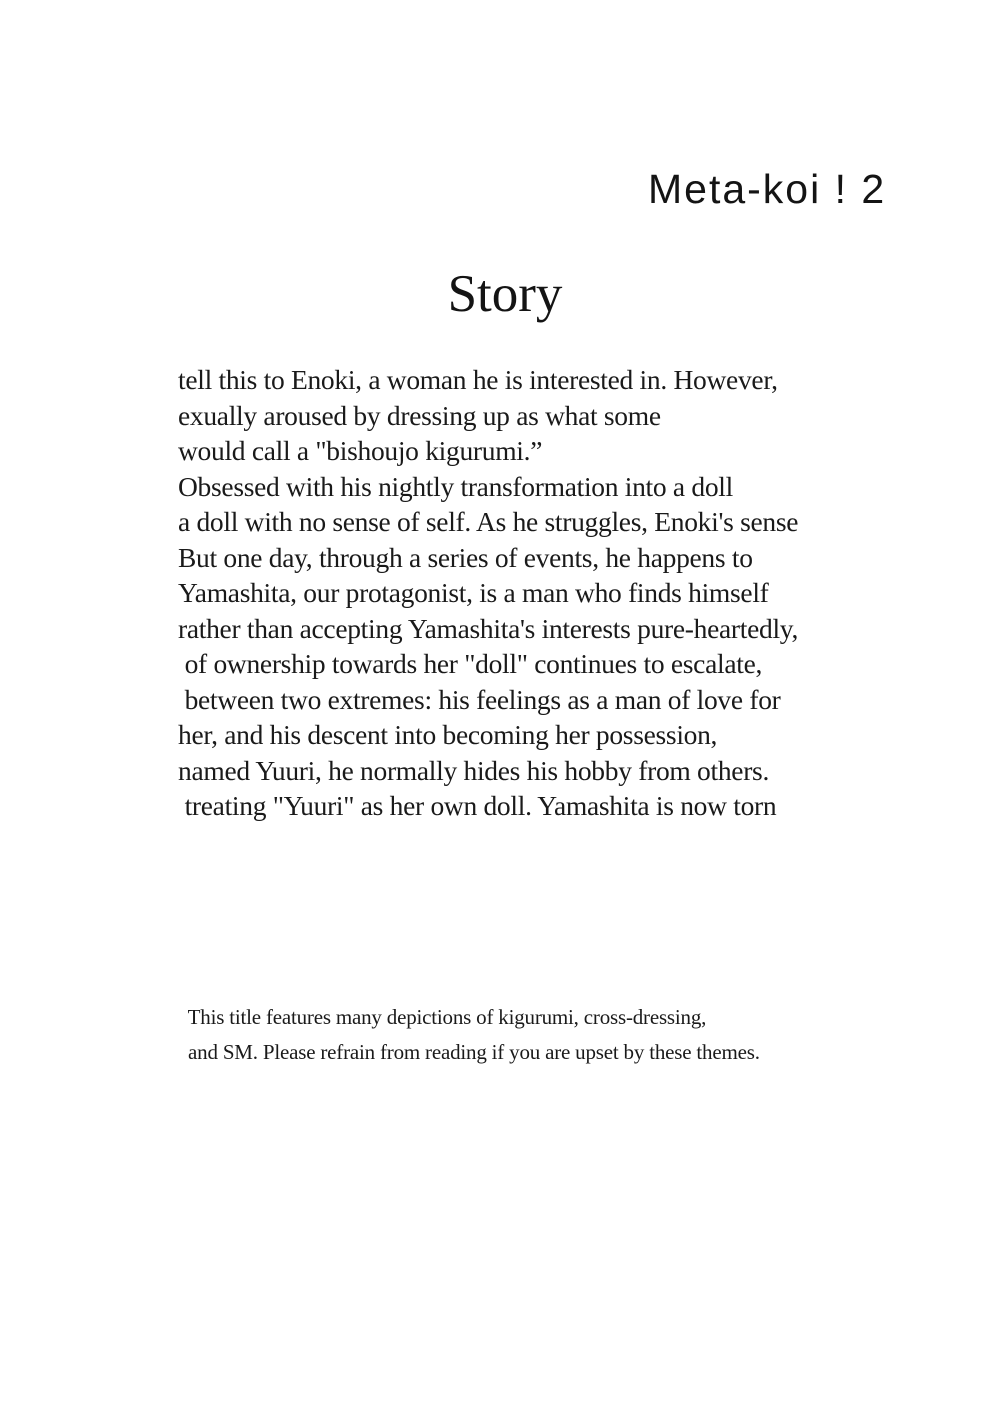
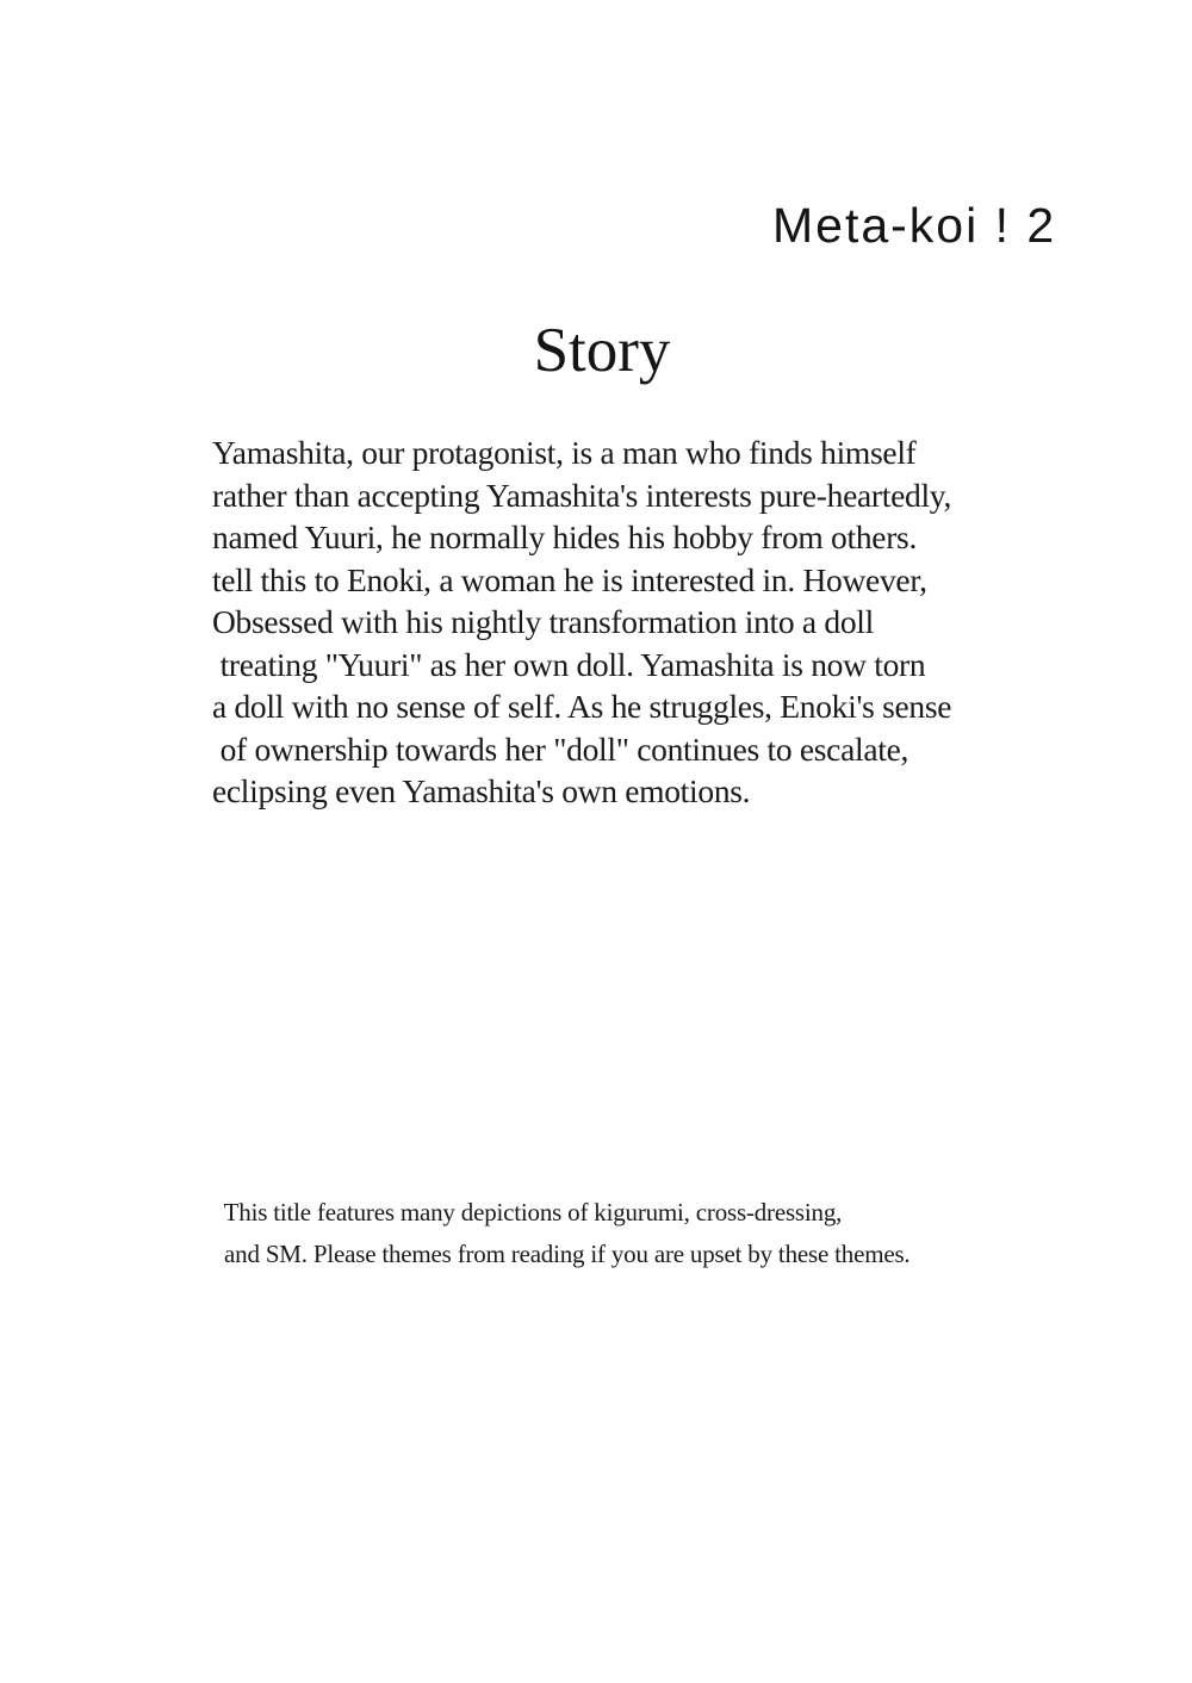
  Meta-koi ! 2
  Story
- tell this to Enoki, a woman he is interested in. However,
+ Yamashita, our protagonist, is a man who finds himself
- exually aroused by dressing up as what some
- would call a "bishoujo kigurumi.”
- Obsessed with his nightly transformation into a doll
+ rather than accepting Yamashita's interests pure-heartedly,
- a doll with no sense of self. As he struggles, Enoki's sense
+ named Yuuri, he normally hides his hobby from others.
- But one day, through a series of events, he happens to
- Yamashita, our protagonist, is a man who finds himself
+ tell this to Enoki, a woman he is interested in. However,
- rather than accepting Yamashita's interests pure-heartedly,
+ Obsessed with his nightly transformation into a doll
- of ownership towards her "doll" continues to escalate,
+ treating "Yuuri" as her own doll. Yamashita is now torn
- between two extremes: his feelings as a man of love for
- her, and his descent into becoming her possession,
- named Yuuri, he normally hides his hobby from others.
+ a doll with no sense of self. As he struggles, Enoki's sense
- treating "Yuuri" as her own doll. Yamashita is now torn
+ of ownership towards her "doll" continues to escalate,
+ eclipsing even Yamashita's own emotions.
  This title features many depictions of kigurumi, cross-dressing,
- and SM. Please refrain from reading if you are upset by these themes.
+ and SM. Please themes from reading if you are upset by these themes.
